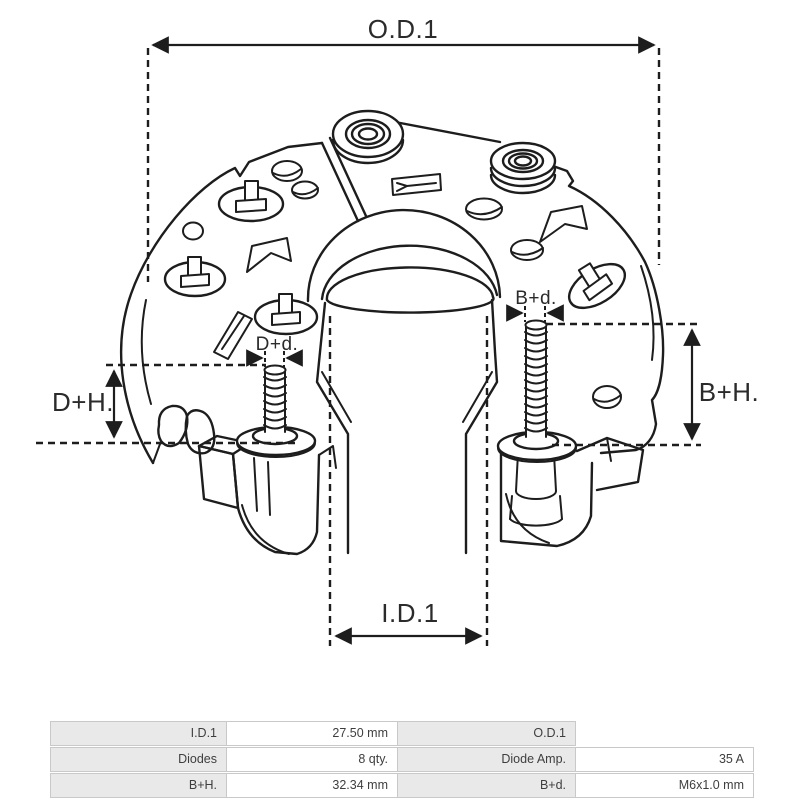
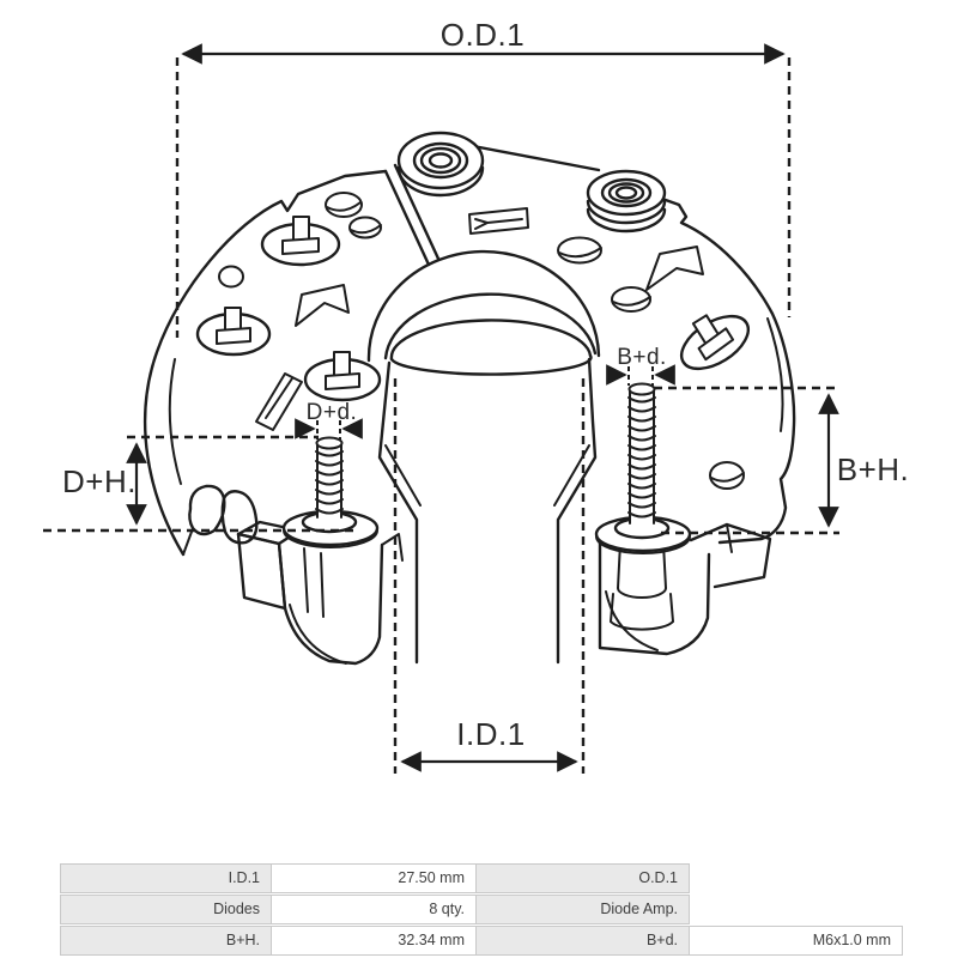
  O.D.1
  I.D.1
  D+H.
  B+H.
  D+d.
  B+d.
  I.D.1
  27.50 mm
  O.D.1
  Diodes
  8 qty.
  Diode Amp.
- 35 A
  B+H.
  32.34 mm
  B+d.
  M6x1.0 mm
